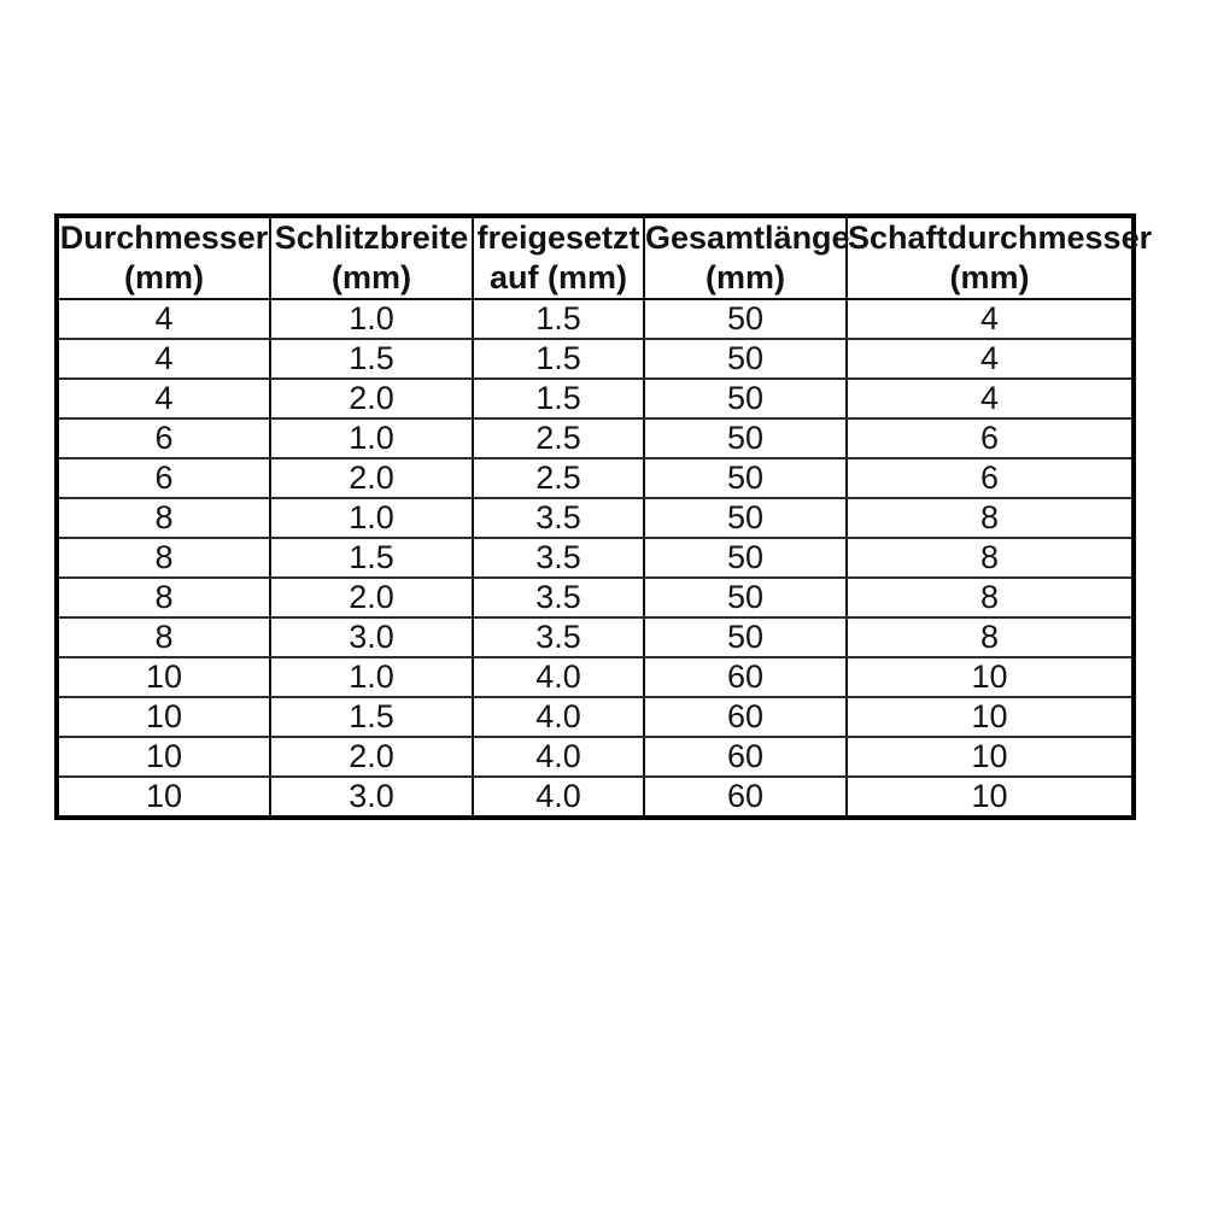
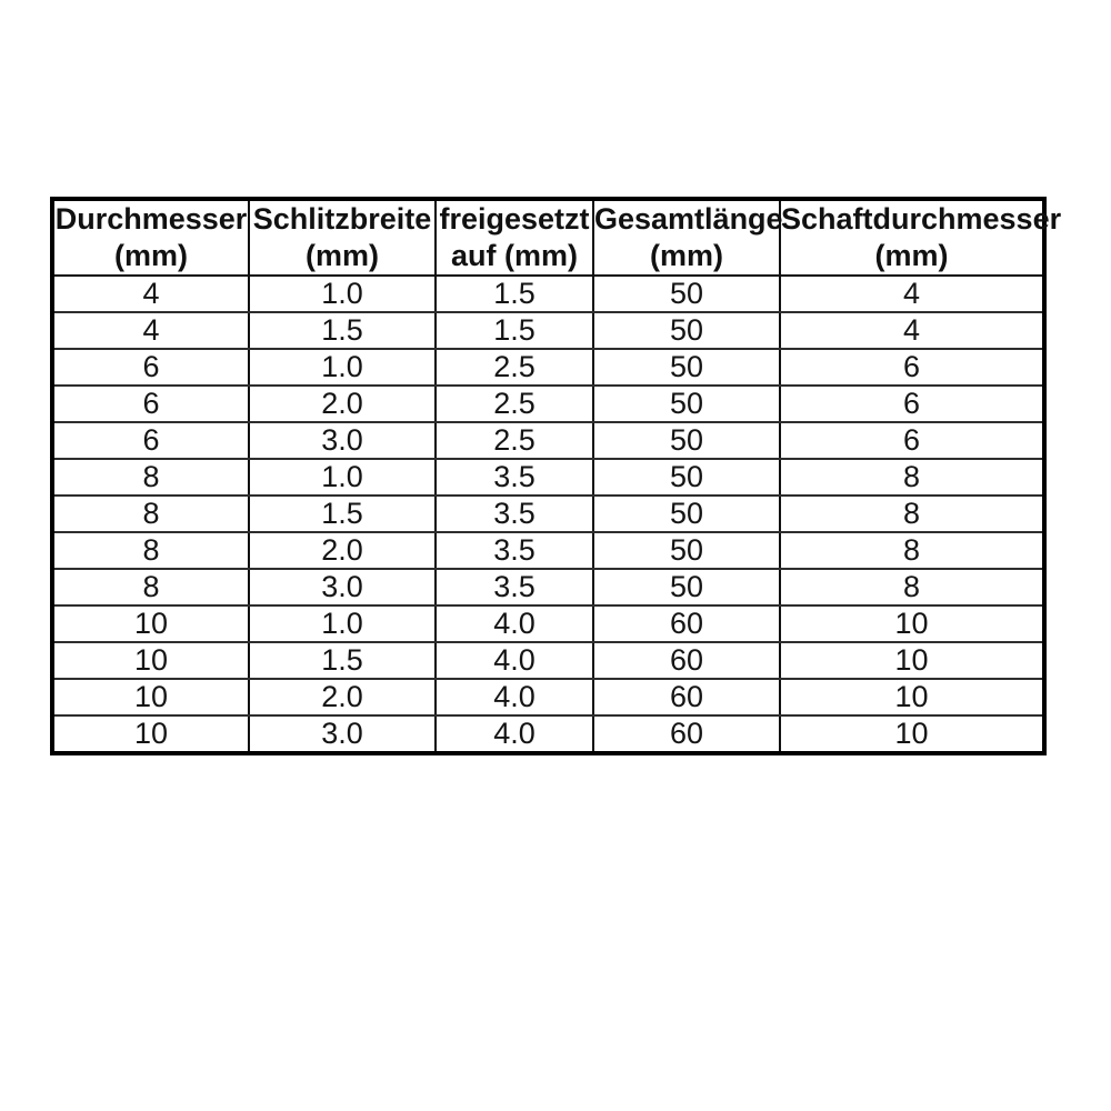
  Durchmesser (mm)	Schlitzbreite (mm)	freigesetzt auf (mm)	Gesamtlänge (mm)	Schaftdurchmesser (mm)
  4	1.0	1.5	50	4
  4	1.5	1.5	50	4
- 4	2.0	1.5	50	4
  6	1.0	2.5	50	6
  6	2.0	2.5	50	6
+ 6	3.0	2.5	50	6
  8	1.0	3.5	50	8
  8	1.5	3.5	50	8
  8	2.0	3.5	50	8
  8	3.0	3.5	50	8
  10	1.0	4.0	60	10
  10	1.5	4.0	60	10
  10	2.0	4.0	60	10
  10	3.0	4.0	60	10
